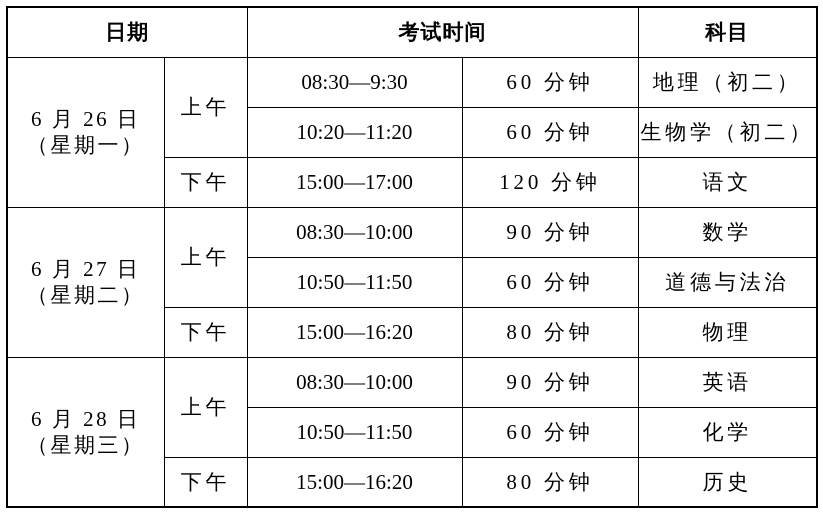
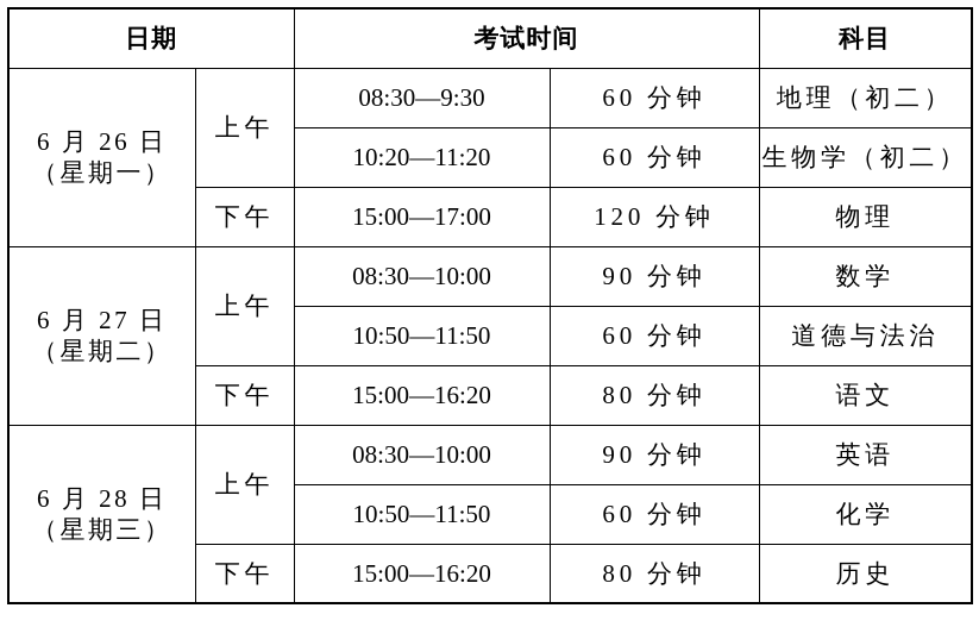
  日期	考试时间	科目
  6 月 26 日 （星期一）	上午	08:30—9:30	60 分钟	地理（初二）
  10:20—11:20	60 分钟	生物学（初二）
- 下午	15:00—17:00	120 分钟	语文
+ 下午	15:00—17:00	120 分钟	物理
  6 月 27 日 （星期二）	上午	08:30—10:00	90 分钟	数学
  10:50—11:50	60 分钟	道德与法治
- 下午	15:00—16:20	80 分钟	物理
+ 下午	15:00—16:20	80 分钟	语文
  6 月 28 日 （星期三）	上午	08:30—10:00	90 分钟	英语
  10:50—11:50	60 分钟	化学
  下午	15:00—16:20	80 分钟	历史
